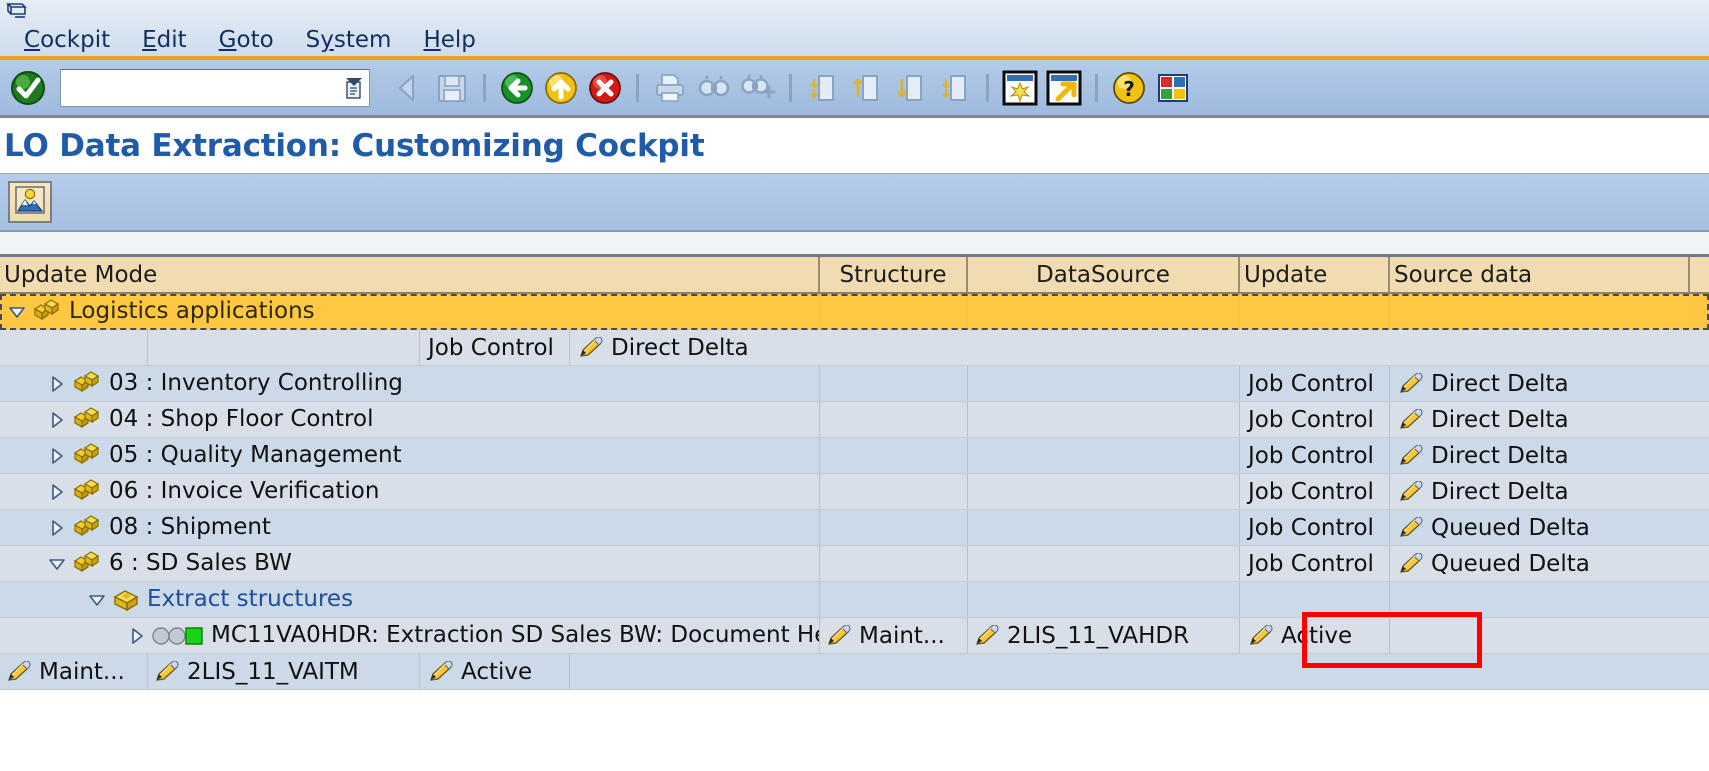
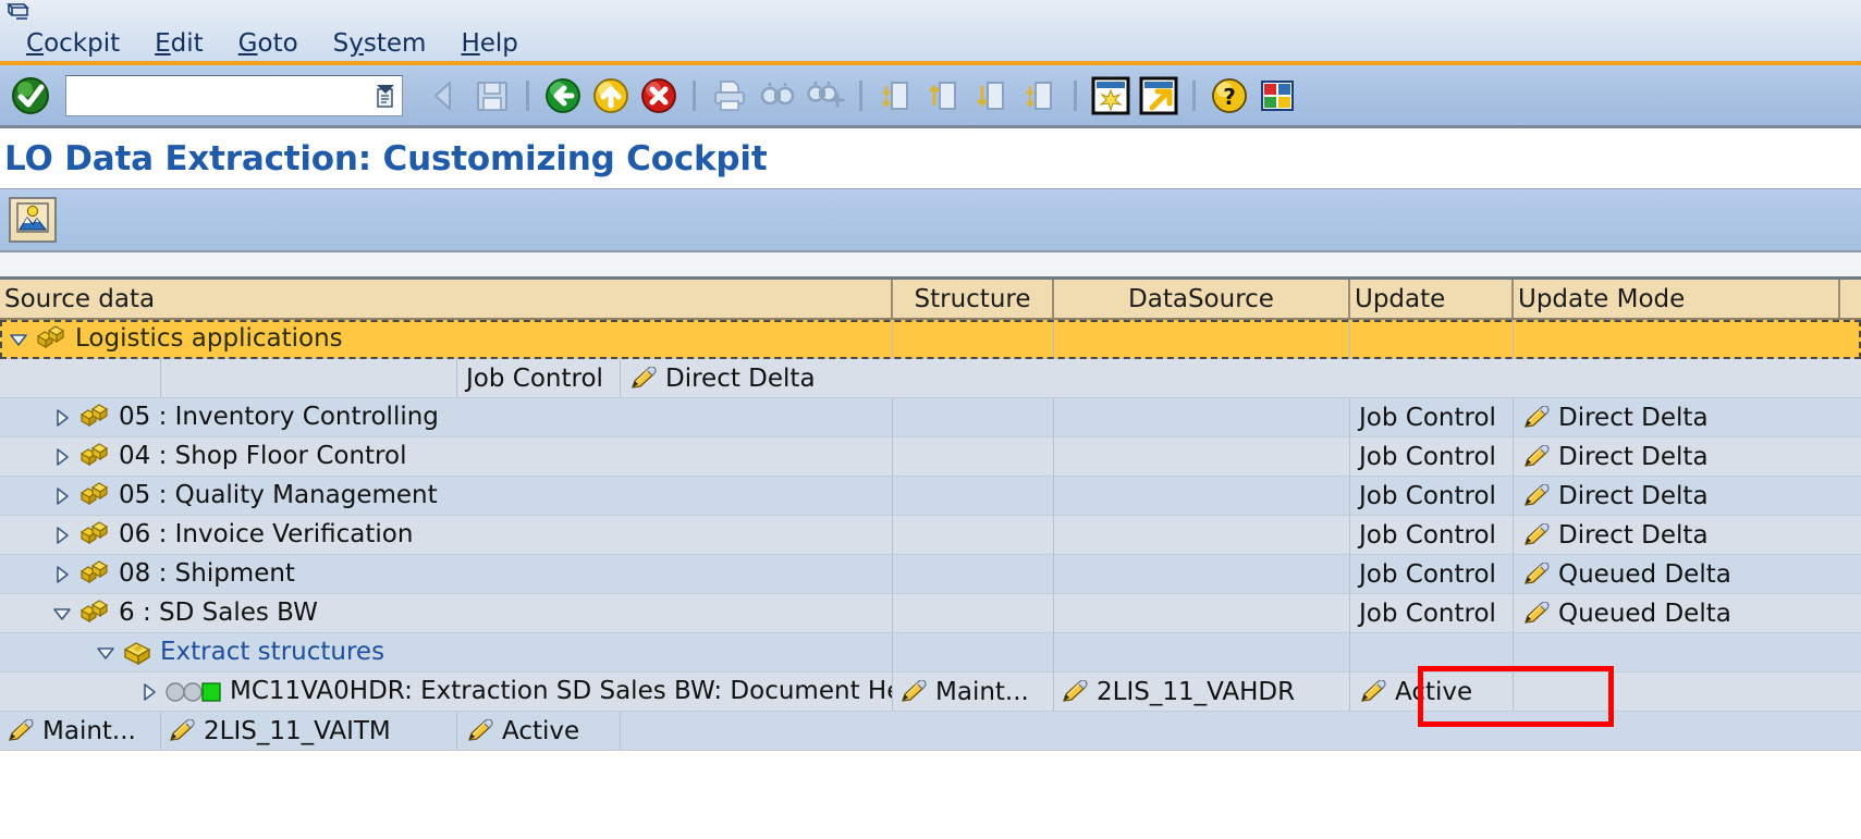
  Cockpit
  Edit
  Goto
  System
  Help
  ?
  LO Data Extraction: Customizing Cockpit
- Update Mode
+ Source data
  Structure
  DataSource
  Update
- Source data
+ Update Mode
  Logistics applications
  Job Control
  Direct Delta
- 03 : Inventory Controlling
+ 05 : Inventory Controlling
  Job Control
  Direct Delta
  04 : Shop Floor Control
  Job Control
  Direct Delta
  05 : Quality Management
  Job Control
  Direct Delta
  06 : Invoice Verification
  Job Control
  Direct Delta
  08 : Shipment
  Job Control
  Queued Delta
  6 : SD Sales BW
  Job Control
  Queued Delta
  Extract structures
  MC11VA0HDR: Extraction SD Sales BW: Document H
  Maint...
  2LIS_11_VAHDR
  Active
  Maint...
  2LIS_11_VAITM
  Active
